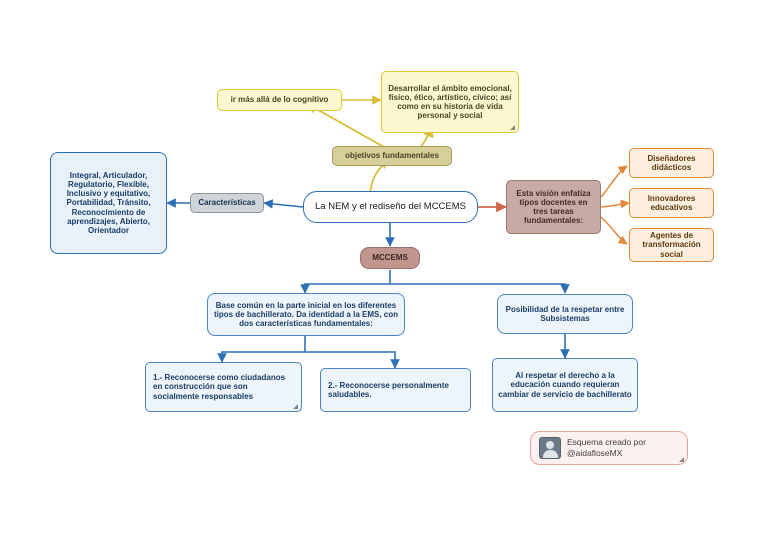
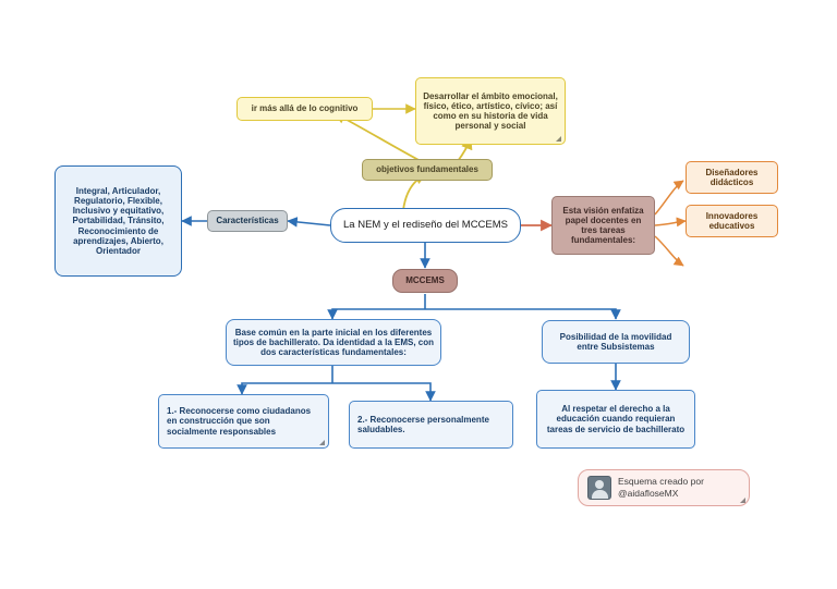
  La NEM y el rediseño del MCCEMS
  Características
  Integral, Articulador, Regulatorio, Flexible, Inclusivo y equitativo, Portabilidad, Tránsito, Reconocimiento de aprendizajes, Abierto, Orientador
  objetivos fundamentales
  ir más allá de lo cognitivo
  Desarrollar el ámbito emocional, físico, ético, artístico, cívico; así como en su historia de vida personal y social
- Esta visión enfatiza tipos docentes en tres tareas fundamentales:
+ Esta visión enfatiza papel docentes en tres tareas fundamentales:
  Diseñadores didácticos
  Innovadores educativos
- Agentes de transformación social
  MCCEMS
  Base común en la parte inicial en los diferentes tipos de bachillerato. Da identidad a la EMS, con dos características fundamentales:
- Posibilidad de la respetar entre Subsistemas
+ Posibilidad de la movilidad entre Subsistemas
  1.- Reconocerse como ciudadanos en construcción que son socialmente responsables
  2.- Reconocerse personalmente saludables.
- Al respetar el derecho a la educación cuando requieran cambiar de servicio de bachillerato
+ Al respetar el derecho a la educación cuando requieran tareas de servicio de bachillerato
  Esquema creado por
  @aidafloseMX
